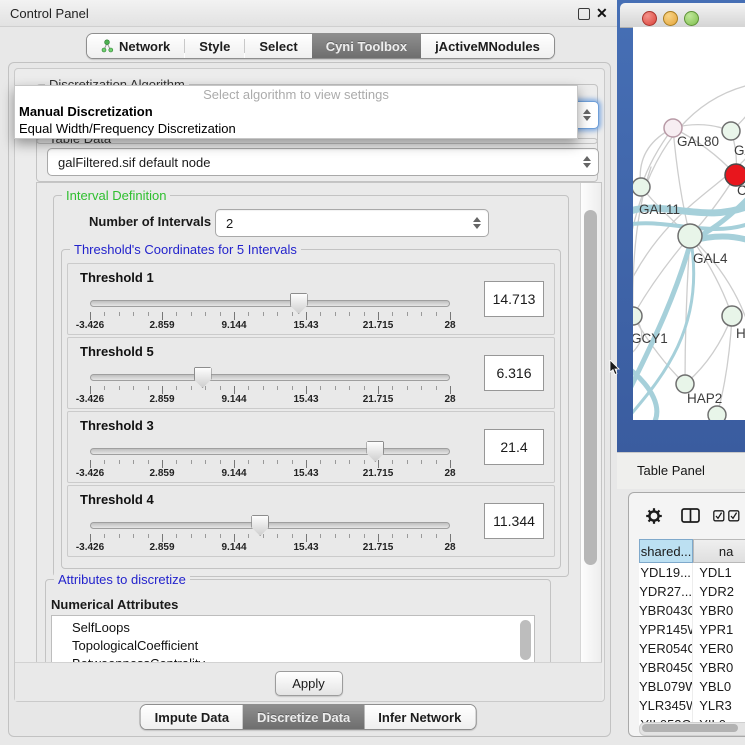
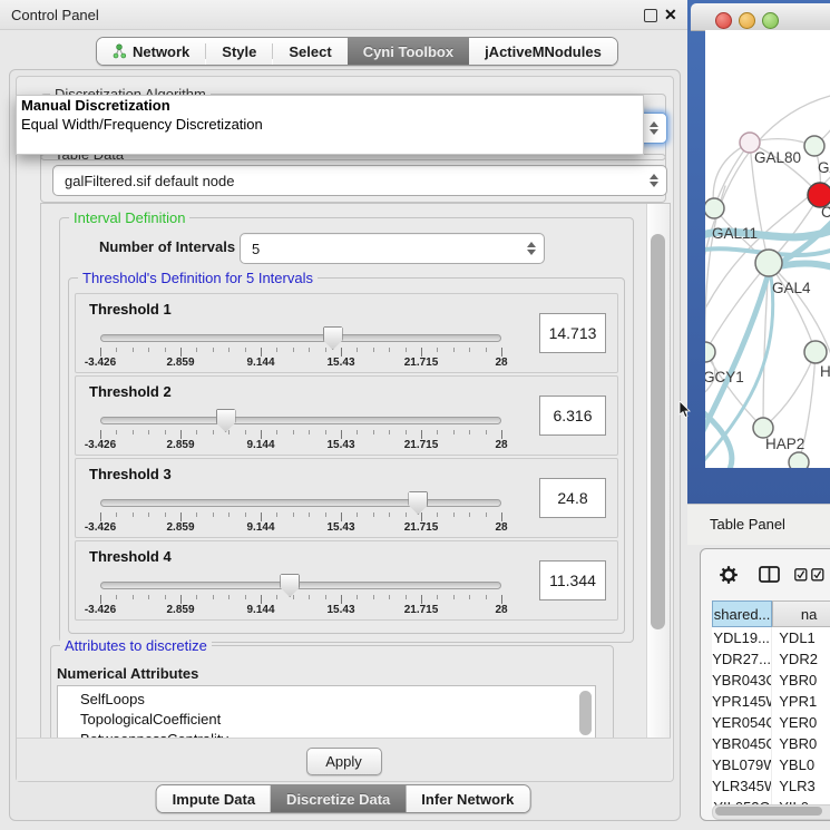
  Control Panel
  ✕
  Network
  Style
  Select
  Cyni Toolbox
  jActiveMNodules
- Select algorithm to view settings
  Manual Discretization
  Equal Width/Frequency Discretization
  galFiltered.sif default node
  Interval Definition
  Number of Intervals
- 2
+ 5
- Threshold's Coordinates for 5 Intervals
+ Threshold's Definition for 5 Intervals
  Threshold 1
  -3.426
  2.859
  9.144
  15.43
  21.715
  28
  14.713
- Threshold 5
+ Threshold 2
  -3.426
  2.859
  9.144
  15.43
  21.715
  28
  6.316
  Threshold 3
  -3.426
  2.859
  9.144
  15.43
  21.715
  28
- 21.4
+ 24.8
  Threshold 4
  -3.426
  2.859
  9.144
  15.43
  21.715
  28
  11.344
  Attributes to discretize
  Numerical Attributes
  SelfLoops
  TopologicalCoefficient
  Apply
  Impute Data
  Discretize Data
  Infer Network
  GAL80
  C
  GAL11
  GAL4
  GCY1
  H
  HAP2
  Table Panel
  shared...
  na
  YDL19...
  YDL1
  YDR27...
  YDR2
  YBR043C
  YBR0
  YPR145
  YPR1
  YER054C
  YER0
  YBR045C
  YBR0
  YBL079W
  YBL0
  YLR345W
  YLR3
